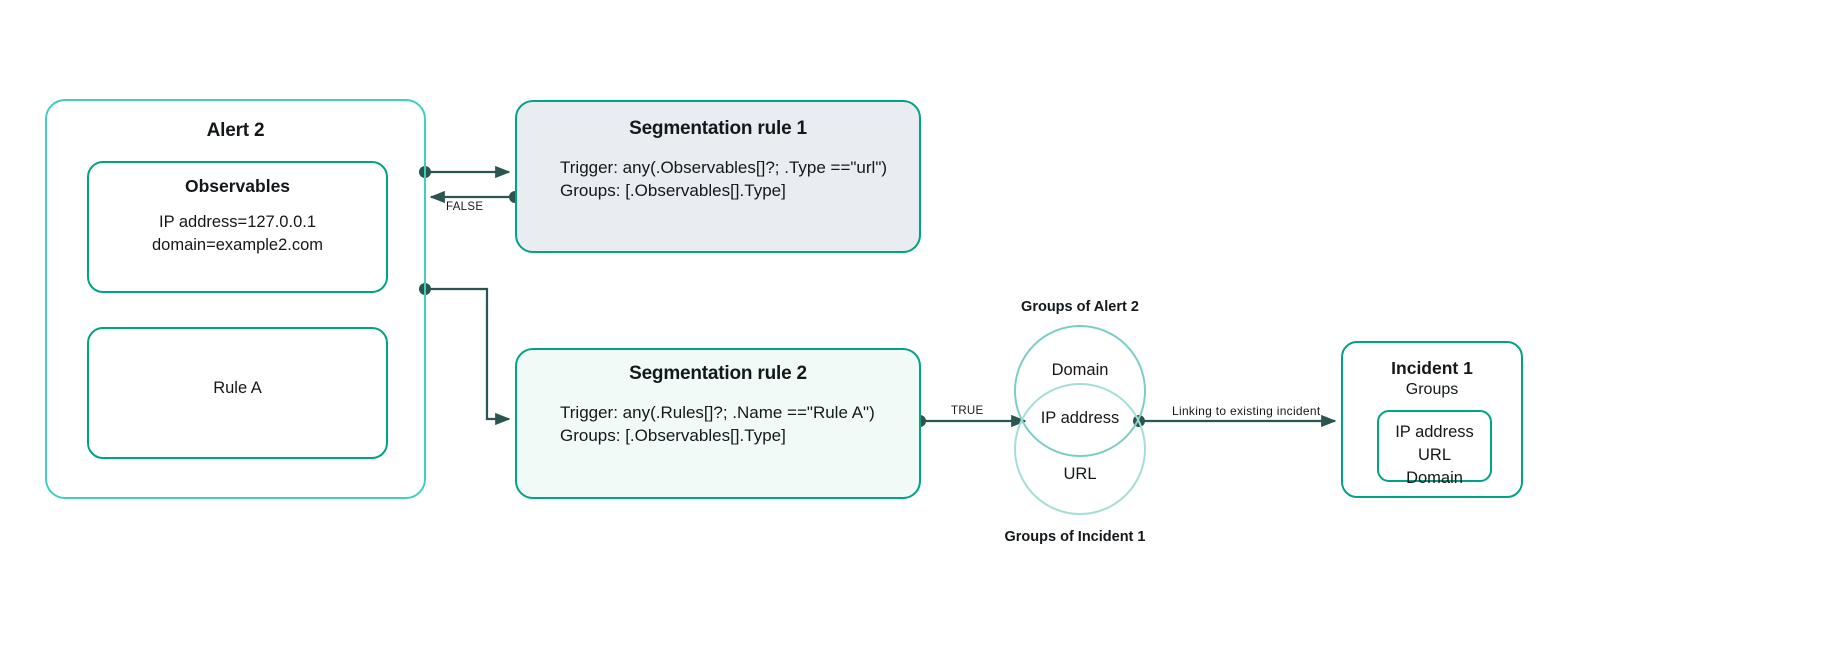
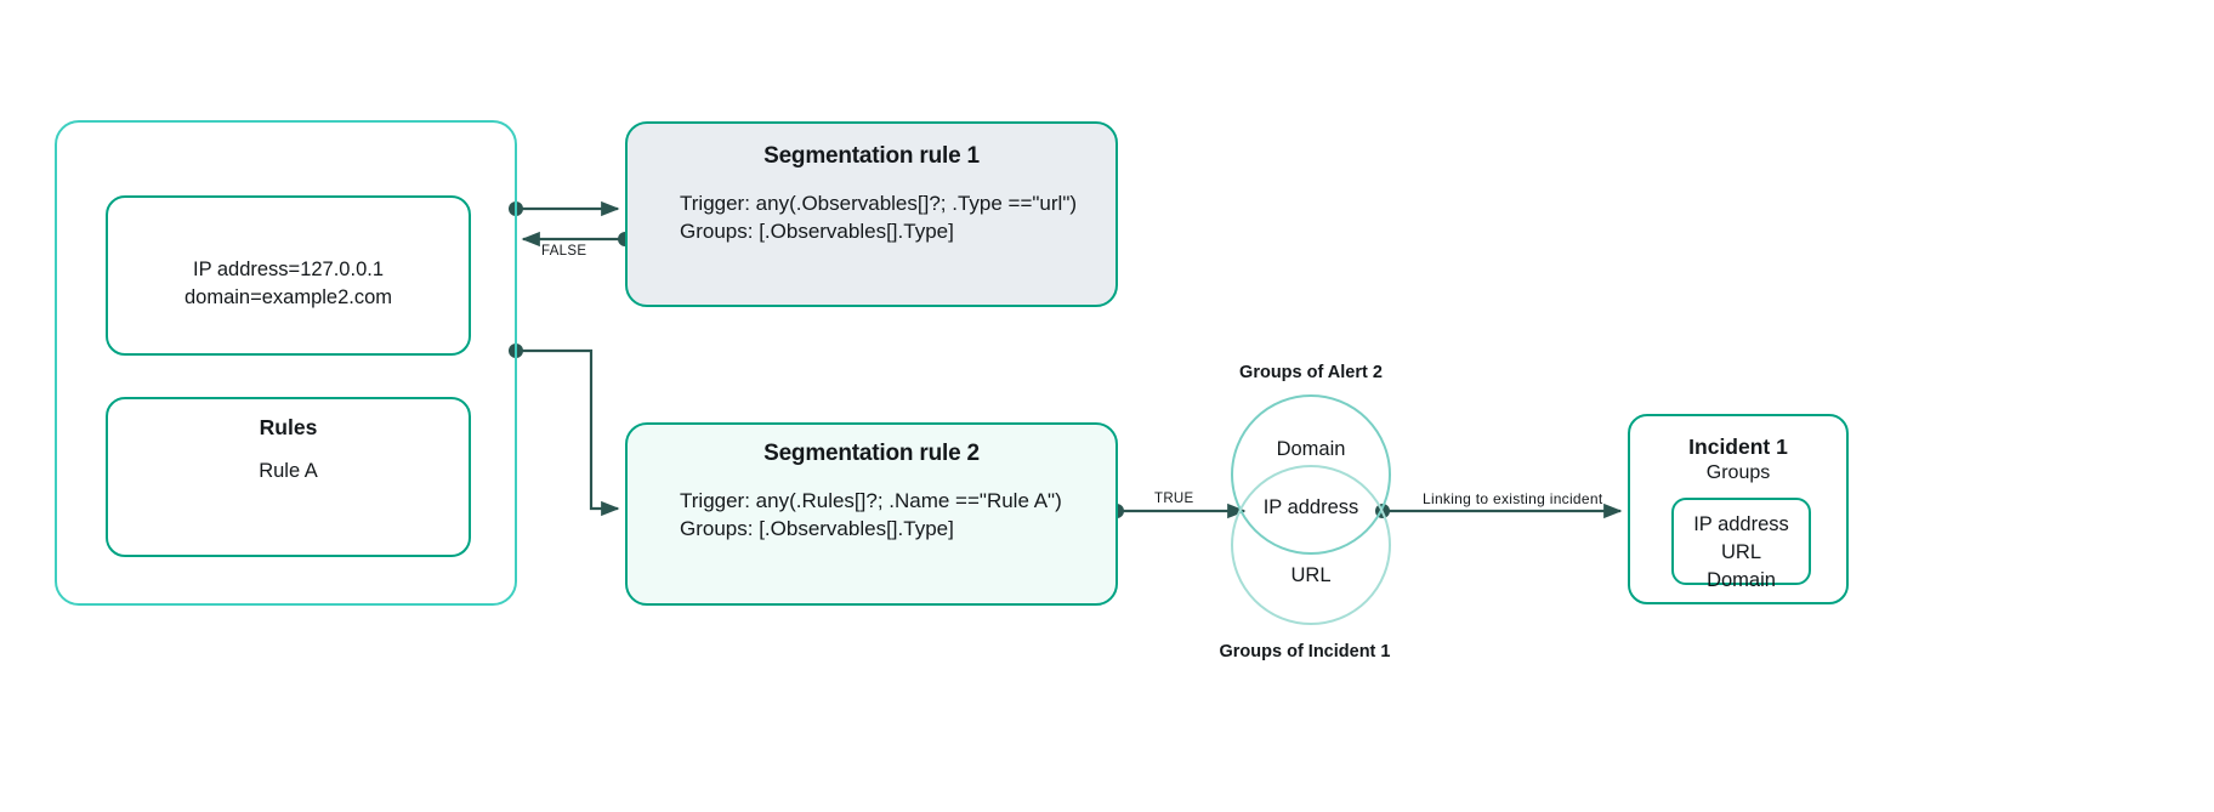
- Alert 2
- Observables
  IP address=127.0.0.1
  domain=example2.com
+ Rules
  Rule A
  Segmentation rule 1
  Trigger: any(.Observables[]?; .Type =="url")
  Groups: [.Observables[].Type]
  Segmentation rule 2
  Trigger: any(.Rules[]?; .Name =="Rule A")
  Groups: [.Observables[].Type]
  FALSE
  TRUE
  Linking to existing incident
  Groups of Alert 2
  Domain
  IP address
  URL
  Groups of Incident 1
  Incident 1
  Groups
  IP address
  URL
  Domain
